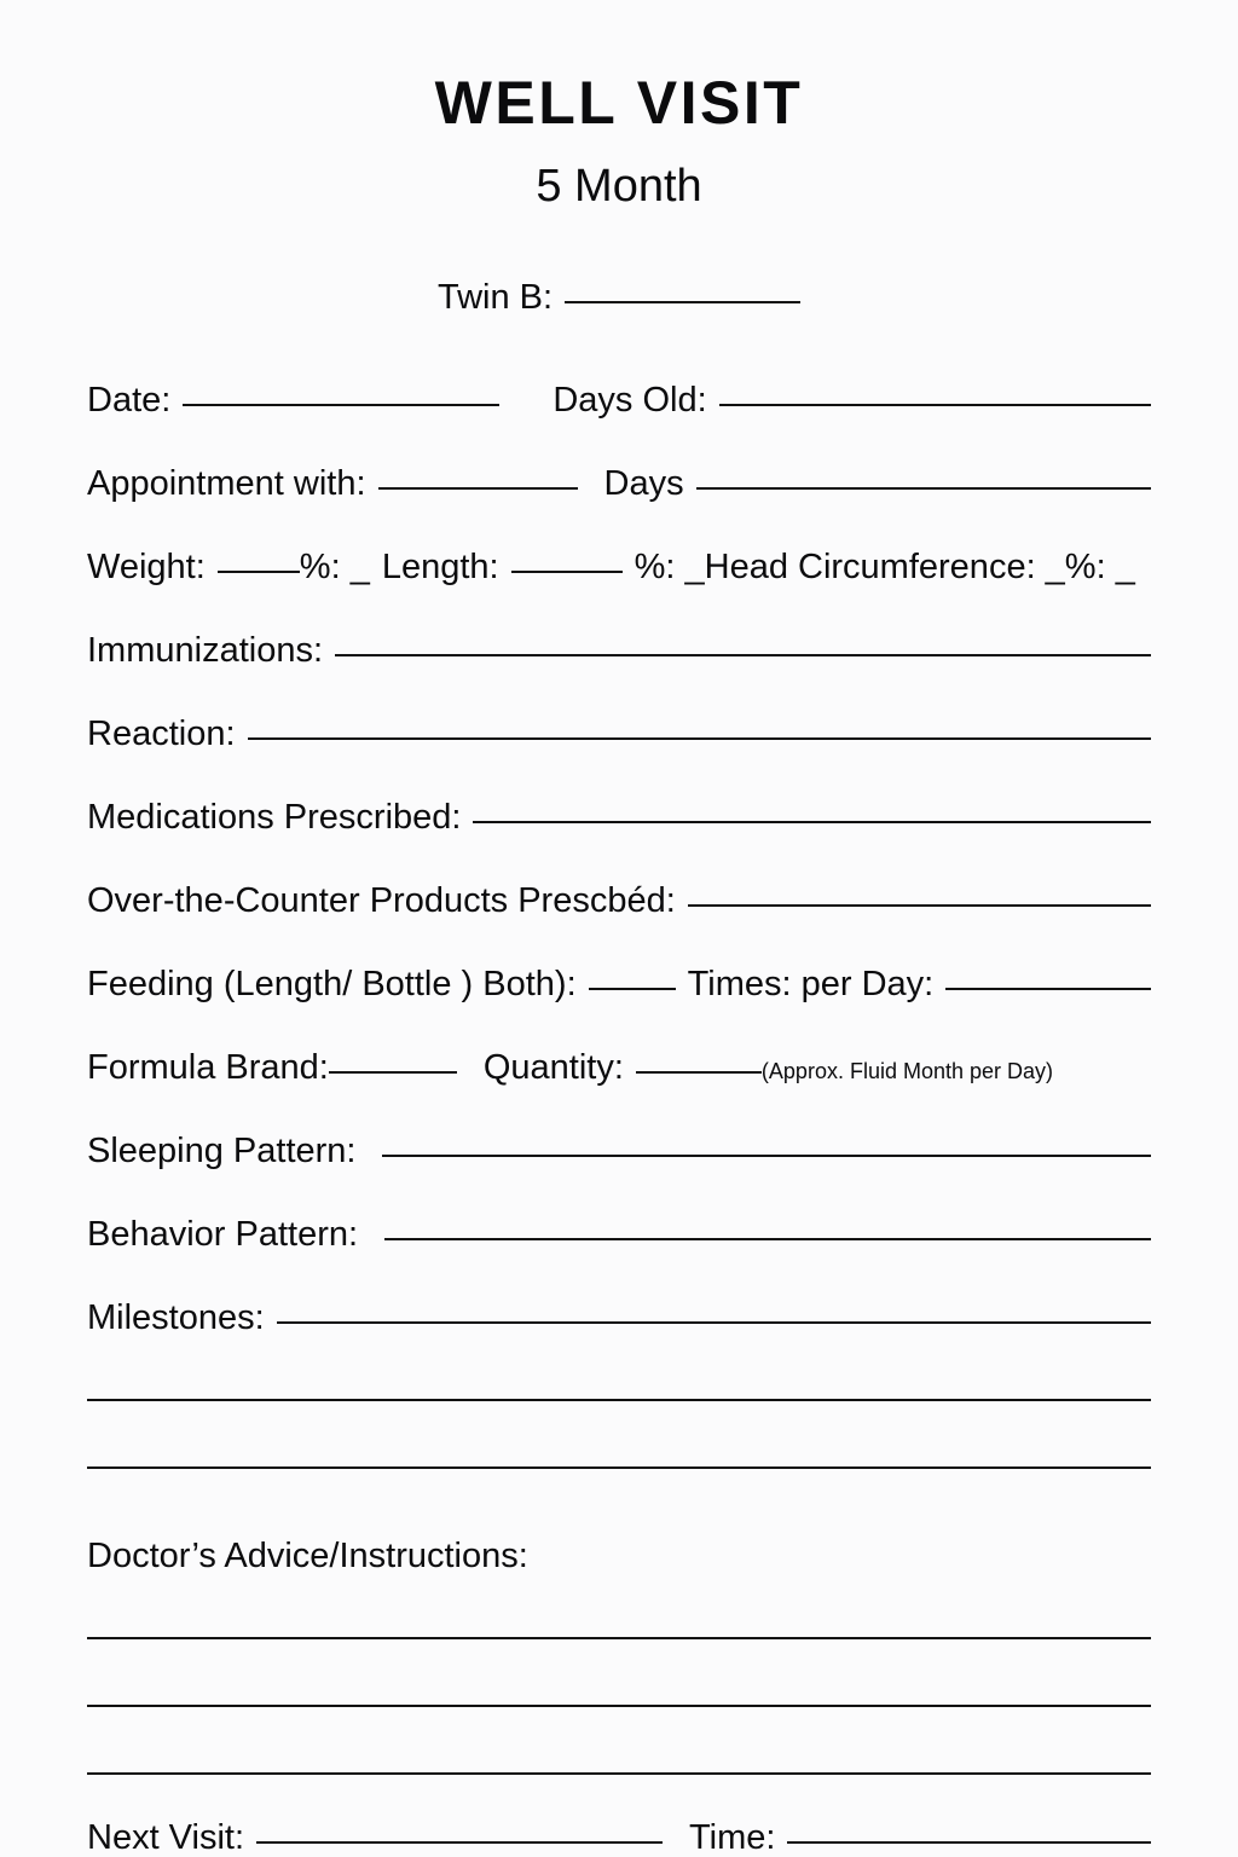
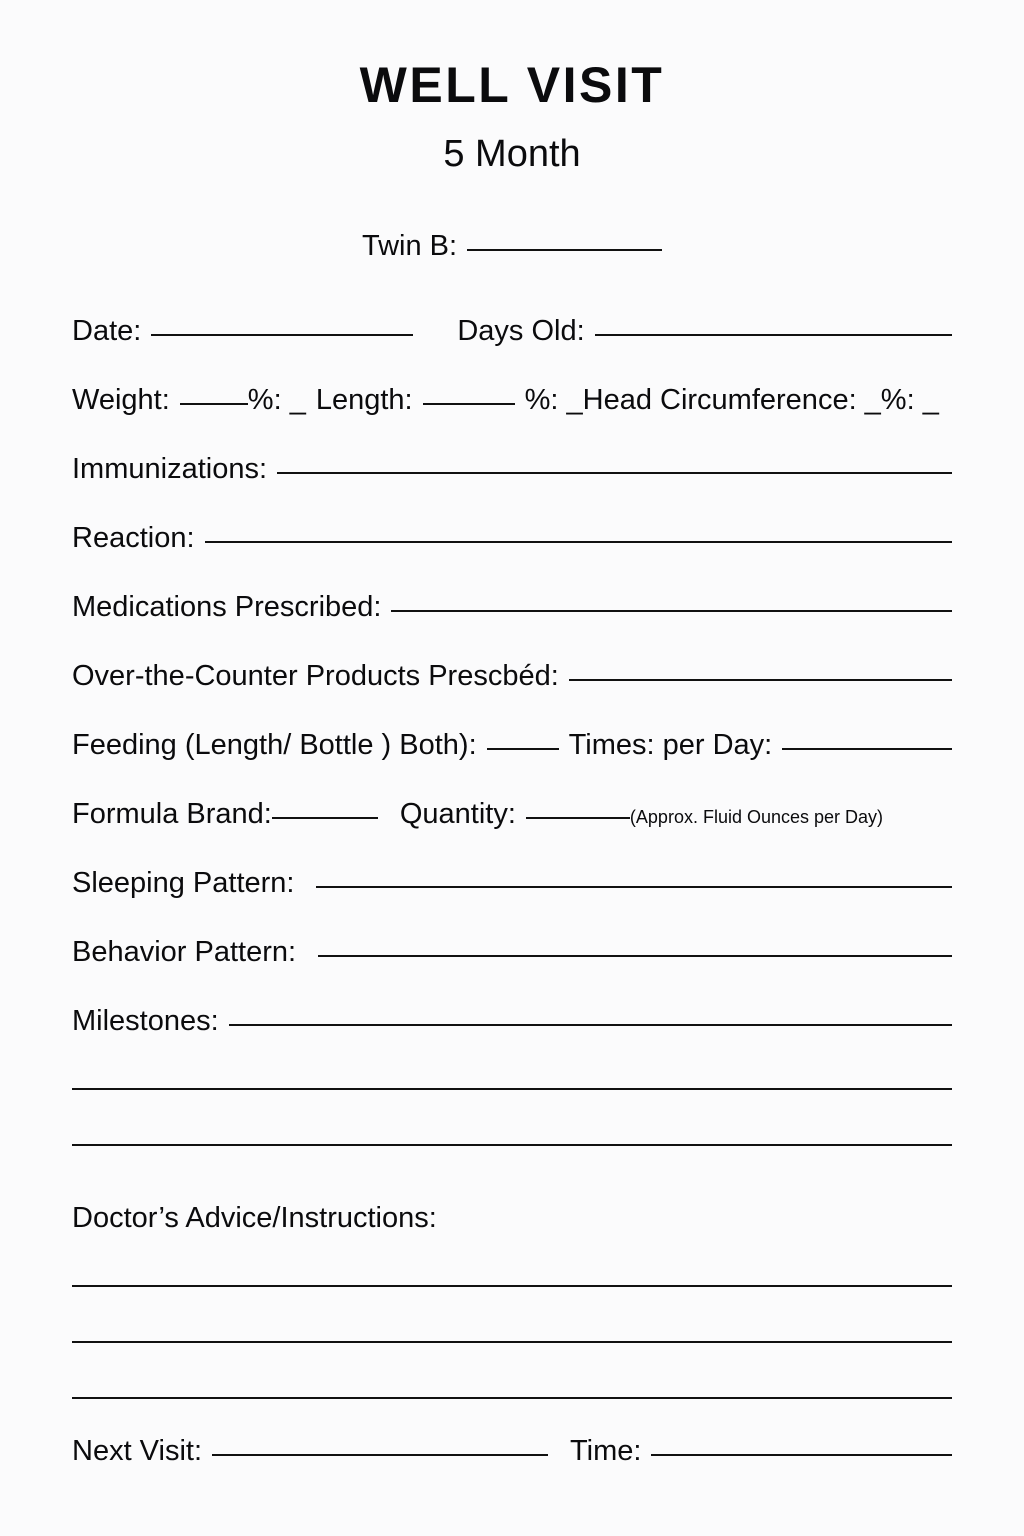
  WELL VISIT
  5 Month
  Twin B:
  Date:
  Days Old:
- Appointment with:
- Days
  Weight:
  %: _
  Length:
  %: _
  Head Circumference: _%: _
  Immunizations:
  Reaction:
  Medications Prescribed:
  Over-the-Counter Products Prescbéd:
  Feeding (Length/ Bottle ) Both):
  Times: per Day:
  Formula Brand:
  Quantity:
- (Approx. Fluid Month per Day)
+ (Approx. Fluid Ounces per Day)
  Sleeping Pattern:
  Behavior Pattern:
  Milestones:
  Doctor’s Advice/Instructions:
  Next Visit:
  Time:
